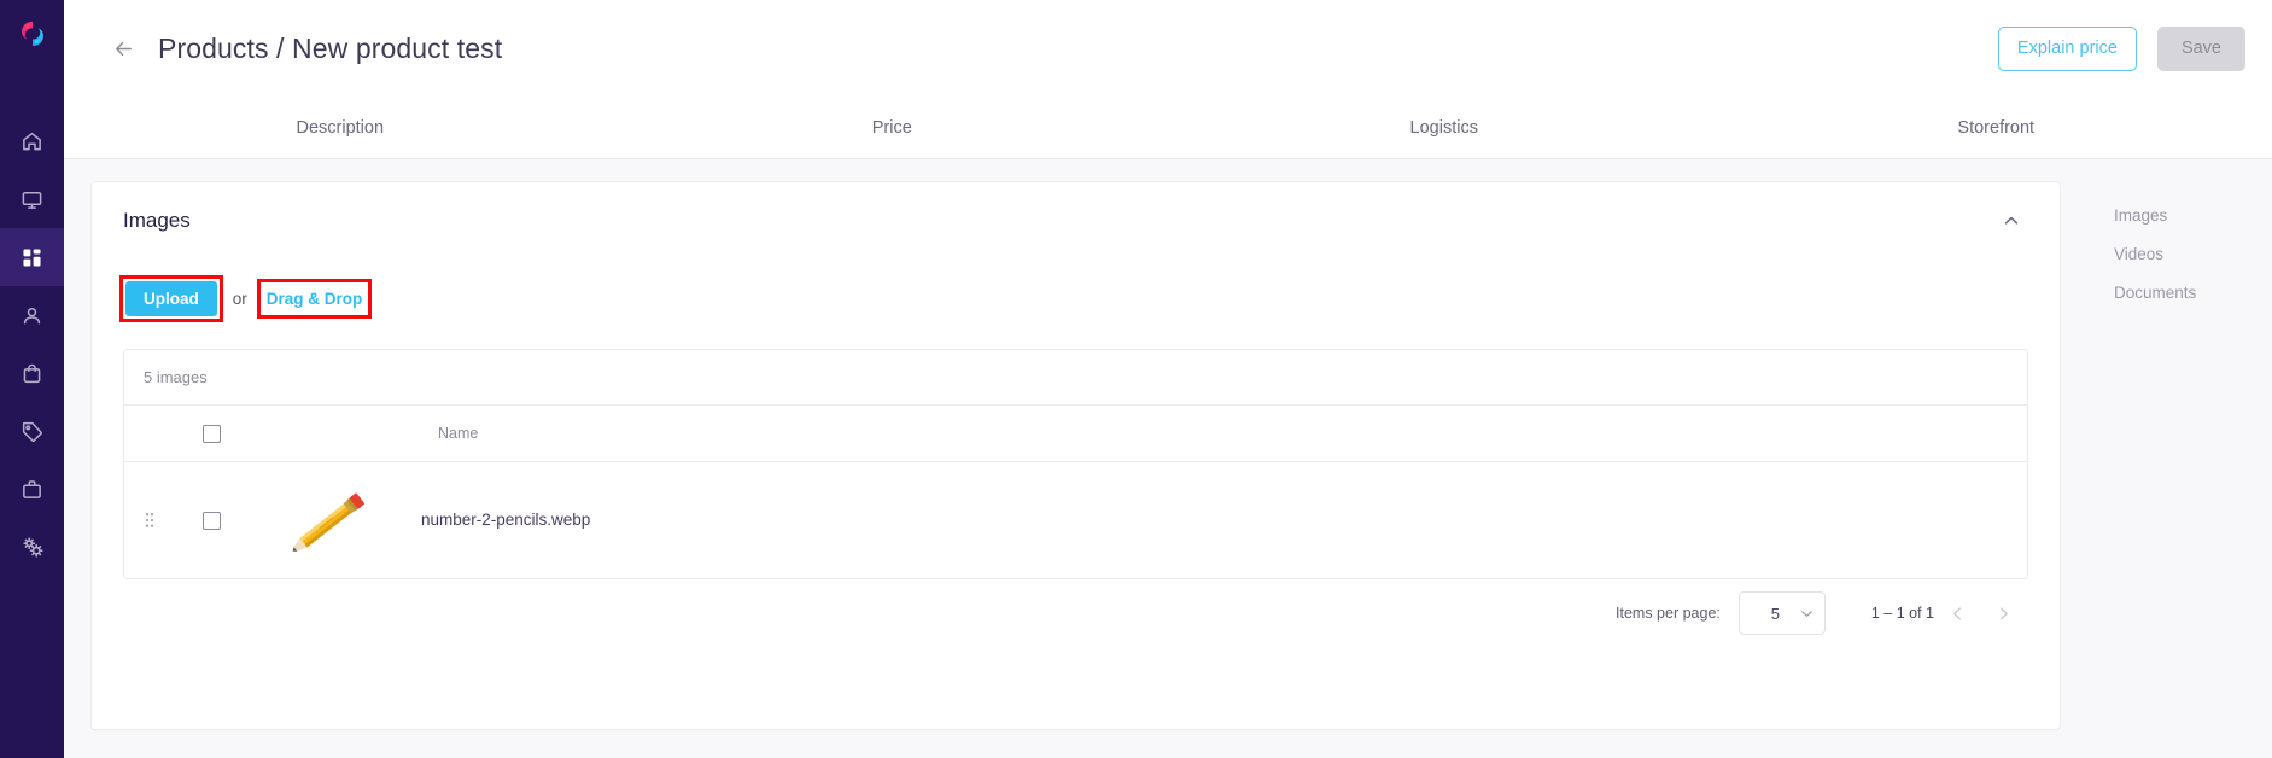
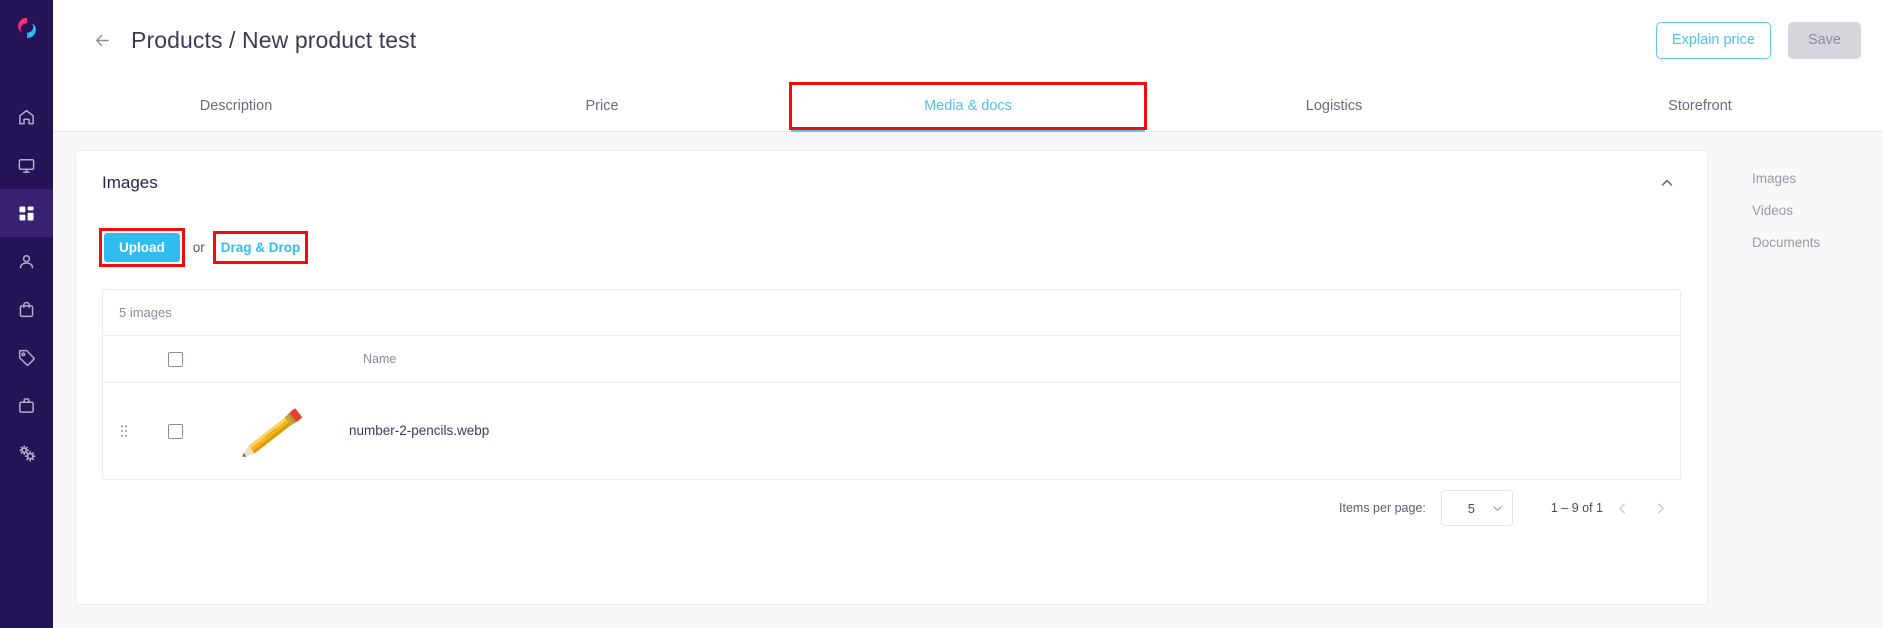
  Products / New product test
  Explain price
  Save
  Description
  Price
+ Media & docs
  Logistics
  Storefront
  Images
  Upload
  or
  Drag & Drop
  5 images
  Name
  number-2-pencils.webp
  Items per page:
  5
- 1 – 1 of 1
+ 1 – 9 of 1
  Images
  Videos
  Documents
